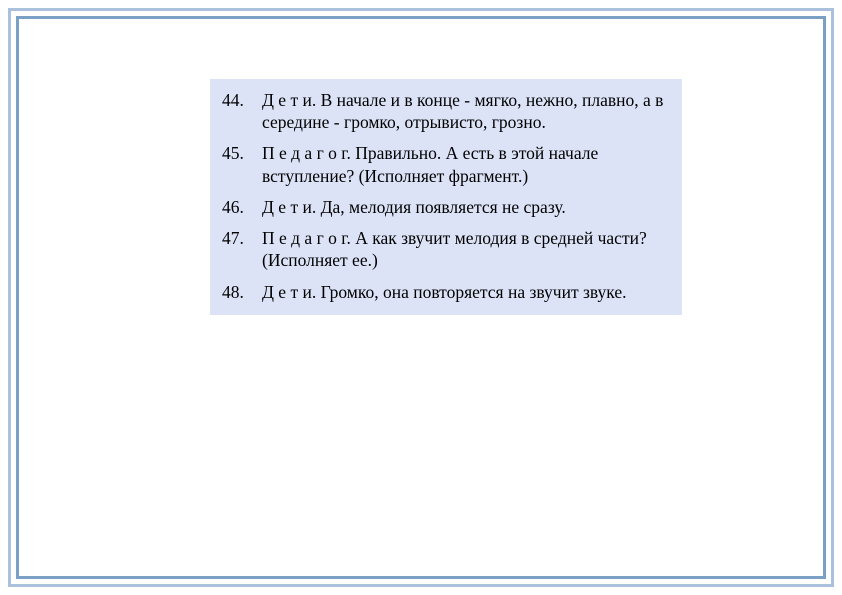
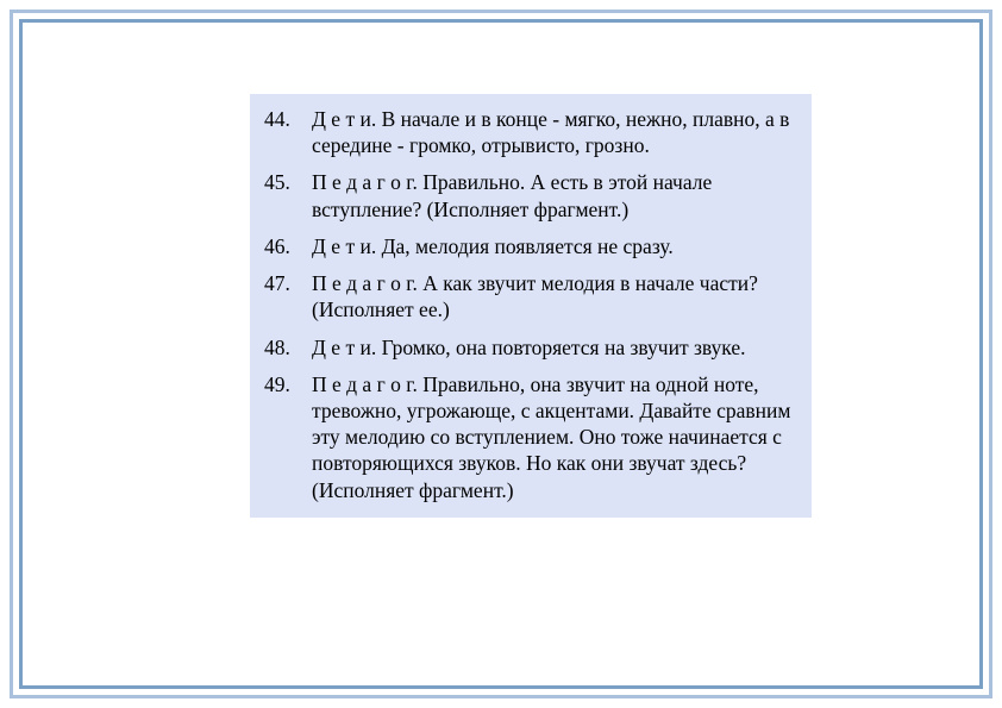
  44.
  Д е т и. В начале и в конце - мягко, нежно, плавно, а в середине - громко, отрывисто, грозно.
  45.
  П е д а г о г. Правильно. А есть в этой начале вступление? (Исполняет фрагмент.)
  46.
  Д е т и. Да, мелодия появляется не сразу.
  47.
- П е д а г о г. А как звучит мелодия в средней части? (Исполняет ее.)
+ П е д а г о г. А как звучит мелодия в начале части? (Исполняет ее.)
  48.
  Д е т и. Громко, она повторяется на звучит звуке.
+ 49.
+ П е д а г о г. Правильно, она звучит на одной ноте, тревожно, угрожающе, с акцентами. Давайте сравним эту мелодию со вступлением. Оно тоже начинается с повторяющихся звуков. Но как они звучат здесь? (Исполняет фрагмент.)
